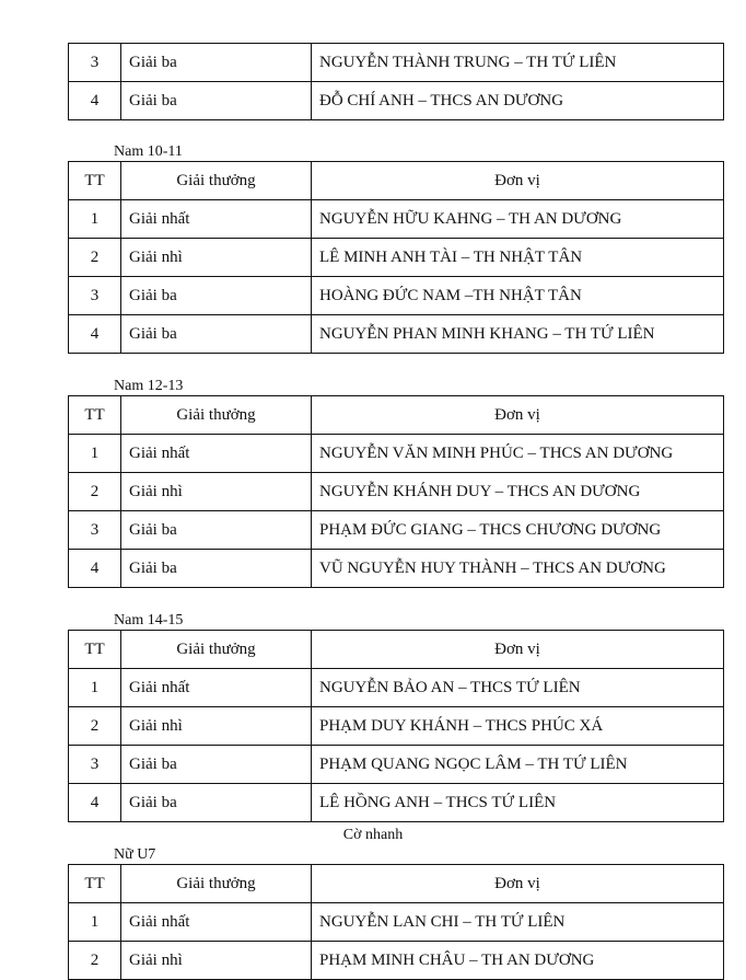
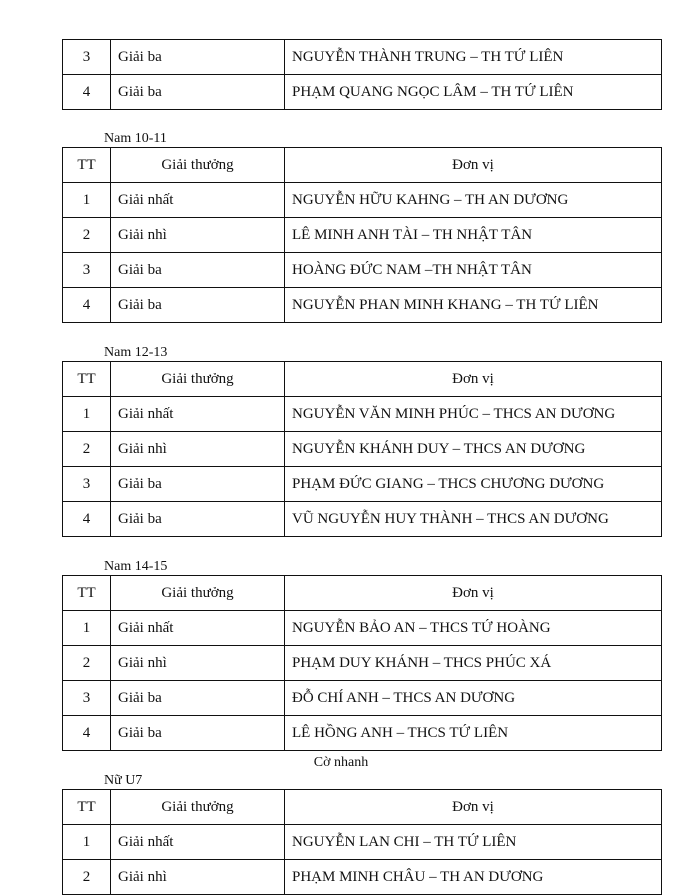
  3	Giải ba	NGUYỄN THÀNH TRUNG – TH TỨ LIÊN
- 4	Giải ba	ĐỖ CHÍ ANH – THCS AN DƯƠNG
+ 4	Giải ba	PHẠM QUANG NGỌC LÂM – TH TỨ LIÊN
  Nam 10-11
  TT	Giải thưởng	Đơn vị
  1	Giải nhất	NGUYỄN HỮU KAHNG – TH AN DƯƠNG
  2	Giải nhì	LÊ MINH ANH TÀI – TH NHẬT TÂN
  3	Giải ba	HOÀNG ĐỨC NAM –TH NHẬT TÂN
  4	Giải ba	NGUYỄN PHAN MINH KHANG – TH TỨ LIÊN
  Nam 12-13
  TT	Giải thưởng	Đơn vị
  1	Giải nhất	NGUYỄN VĂN MINH PHÚC – THCS AN DƯƠNG
  2	Giải nhì	NGUYỄN KHÁNH DUY – THCS AN DƯƠNG
  3	Giải ba	PHẠM ĐỨC GIANG – THCS CHƯƠNG DƯƠNG
  4	Giải ba	VŨ NGUYỄN HUY THÀNH – THCS AN DƯƠNG
  Nam 14-15
  TT	Giải thưởng	Đơn vị
- 1	Giải nhất	NGUYỄN BẢO AN – THCS TỨ LIÊN
+ 1	Giải nhất	NGUYỄN BẢO AN – THCS TỨ HOÀNG
  2	Giải nhì	PHẠM DUY KHÁNH – THCS PHÚC XÁ
- 3	Giải ba	PHẠM QUANG NGỌC LÂM – TH TỨ LIÊN
+ 3	Giải ba	ĐỖ CHÍ ANH – THCS AN DƯƠNG
  4	Giải ba	LÊ HỒNG ANH – THCS TỨ LIÊN
  Cờ nhanh
  Nữ U7
  TT	Giải thưởng	Đơn vị
  1	Giải nhất	NGUYỄN LAN CHI – TH TỨ LIÊN
  2	Giải nhì	PHẠM MINH CHÂU – TH AN DƯƠNG
